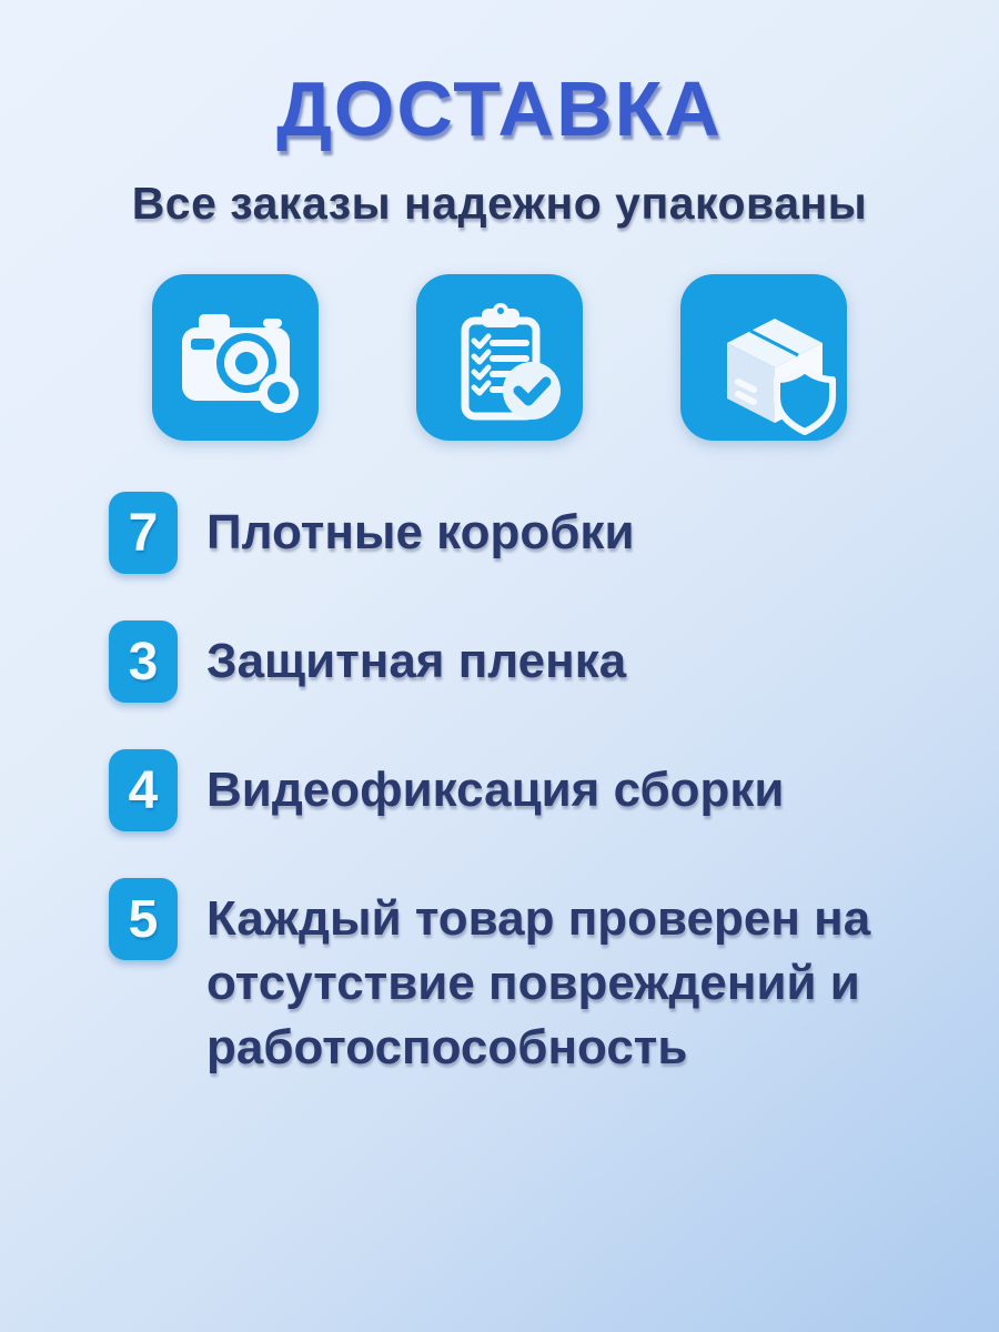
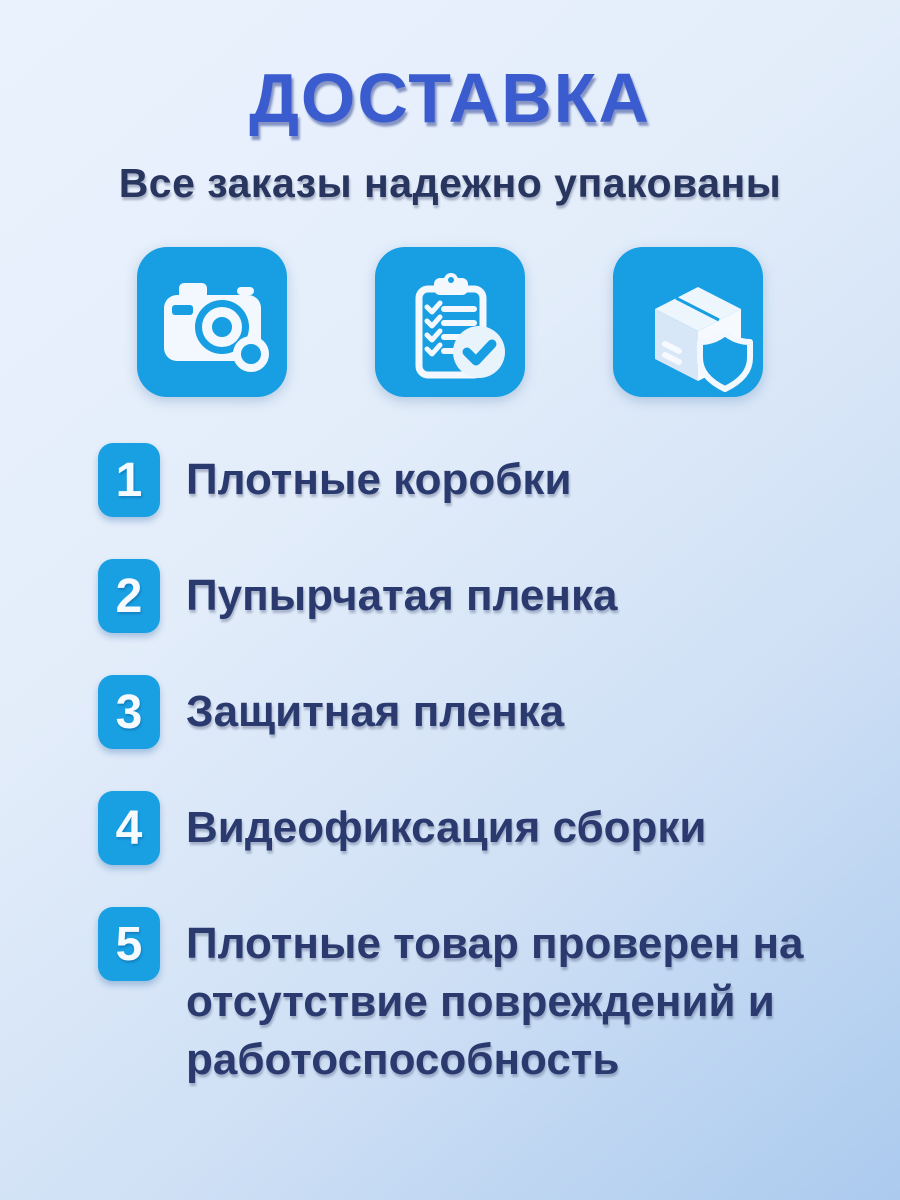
  ДОСТАВКА
  Все заказы надежно упакованы
- 7
+ 1
  Плотные коробки
+ 2
+ Пупырчатая пленка
  3
  Защитная пленка
  4
  Видеофиксация сборки
  5
- Каждый товар проверен на отсутствие повреждений и работоспособность
+ Плотные товар проверен на отсутствие повреждений и работоспособность
